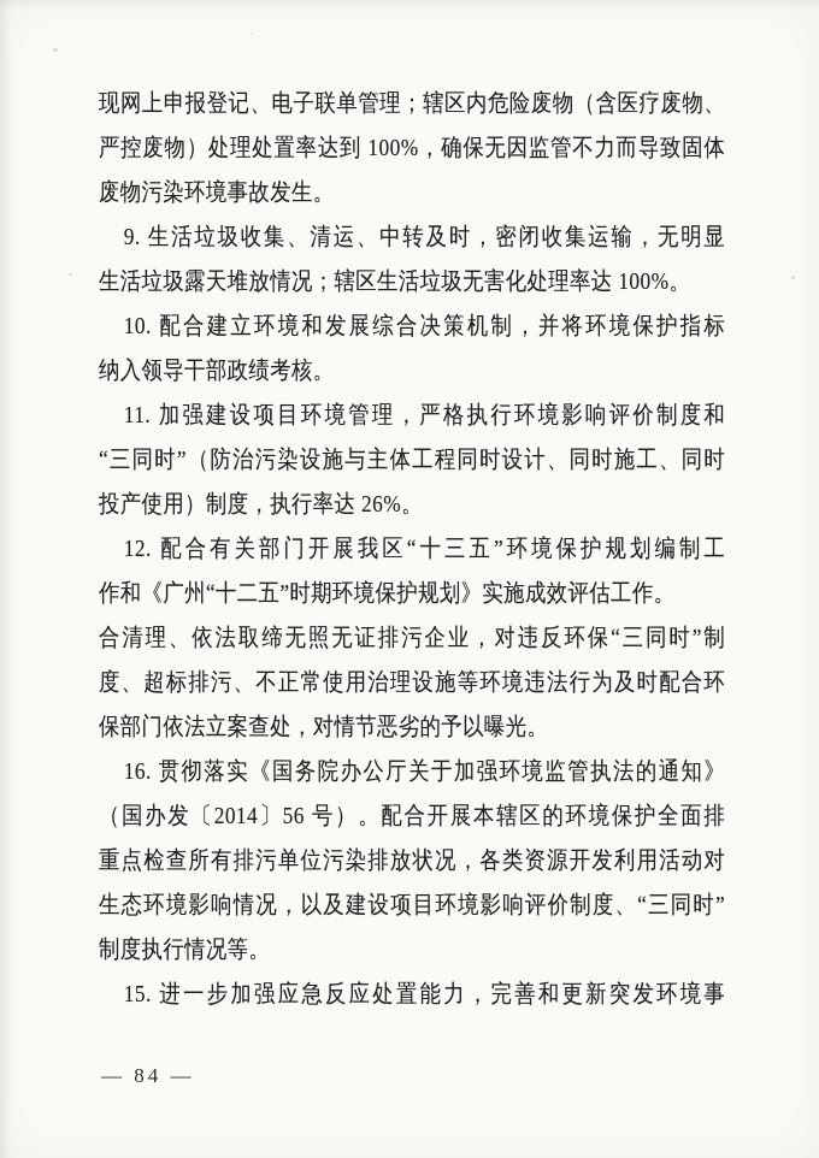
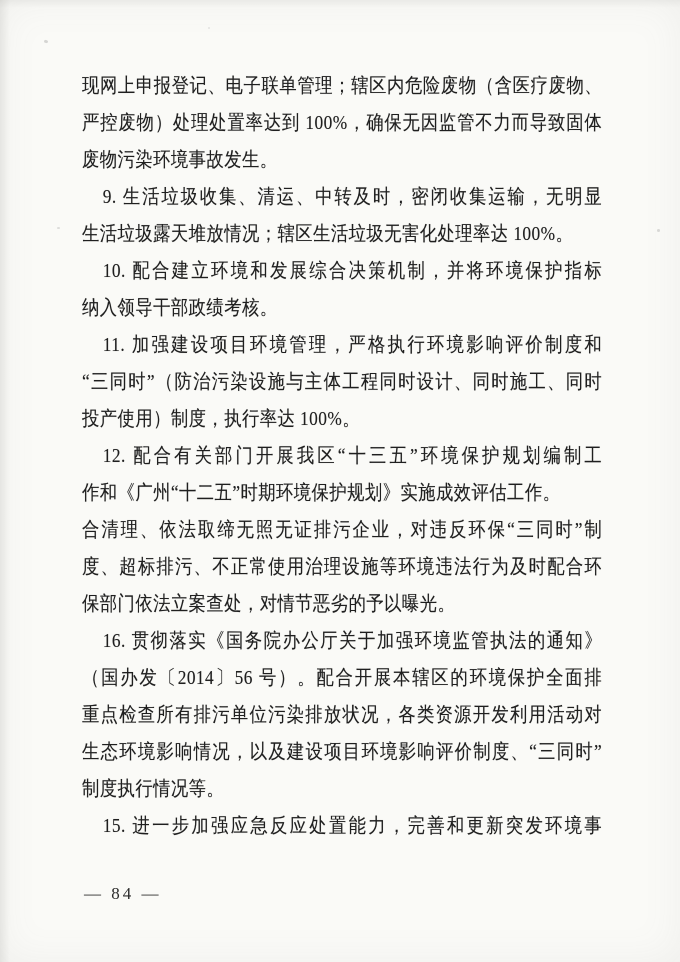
  现网上申报登记、电子联单管理；辖区内危险废物（含医疗废物、
  严控废物）处理处置率达到 100%，确保无因监管不力而导致固体
  废物污染环境事故发生。
  9. 生活垃圾收集、清运、中转及时，密闭收集运输，无明显
  生活垃圾露天堆放情况；辖区生活垃圾无害化处理率达 100%。
  10. 配合建立环境和发展综合决策机制，并将环境保护指标
  纳入领导干部政绩考核。
  11. 加强建设项目环境管理，严格执行环境影响评价制度和
  “三同时”（防治污染设施与主体工程同时设计、同时施工、同时
- 投产使用）制度，执行率达 26%。
+ 投产使用）制度，执行率达 100%。
  12. 配合有关部门开展我区“十三五”环境保护规划编制工
  作和《广州“十二五”时期环境保护规划》实施成效评估工作。
  合清理、依法取缔无照无证排污企业，对违反环保“三同时”制
  度、超标排污、不正常使用治理设施等环境违法行为及时配合环
  保部门依法立案查处，对情节恶劣的予以曝光。
  16. 贯彻落实《国务院办公厅关于加强环境监管执法的通知》
  （国办发〔2014〕56 号）。配合开展本辖区的环境保护全面排
  重点检查所有排污单位污染排放状况，各类资源开发利用活动对
  生态环境影响情况，以及建设项目环境影响评价制度、“三同时”
  制度执行情况等。
  15. 进一步加强应急反应处置能力，完善和更新突发环境事
  — 84 —
